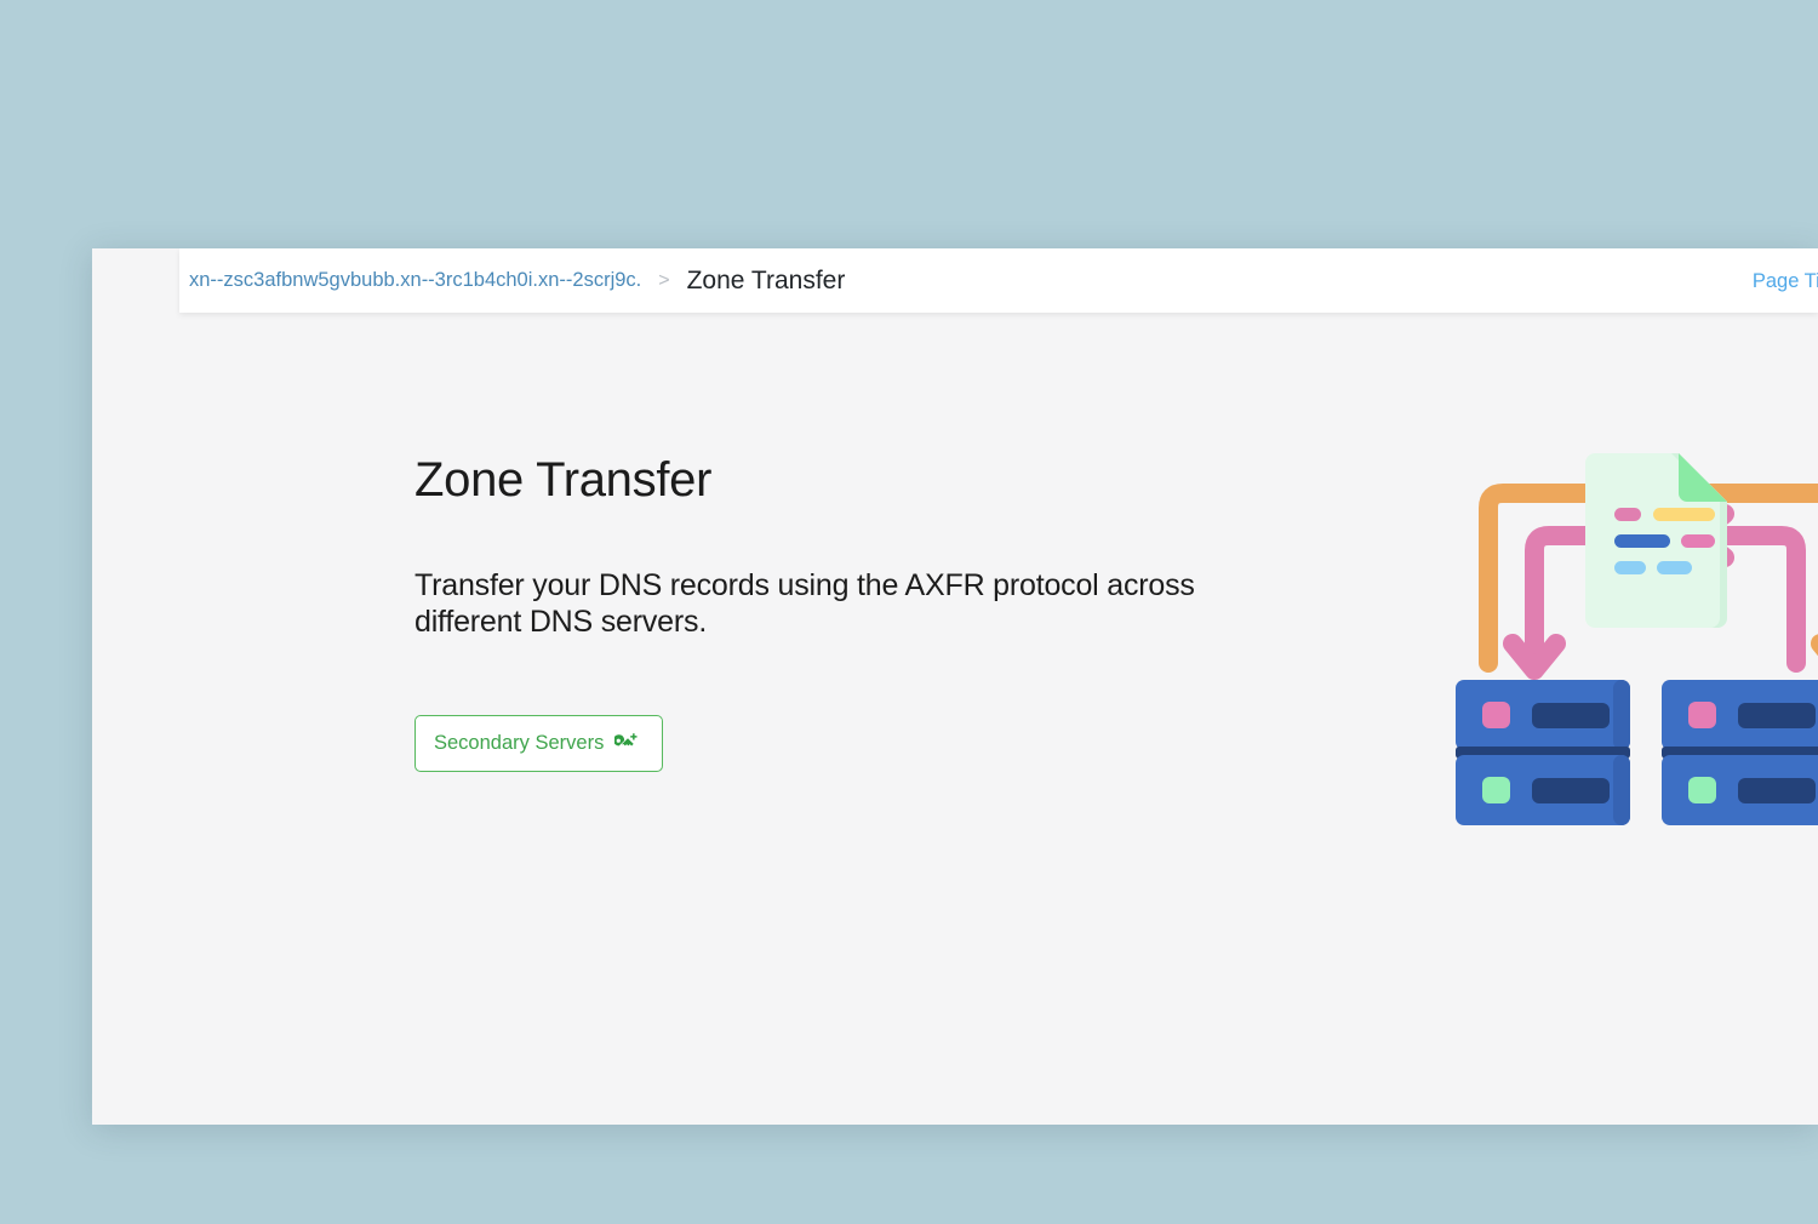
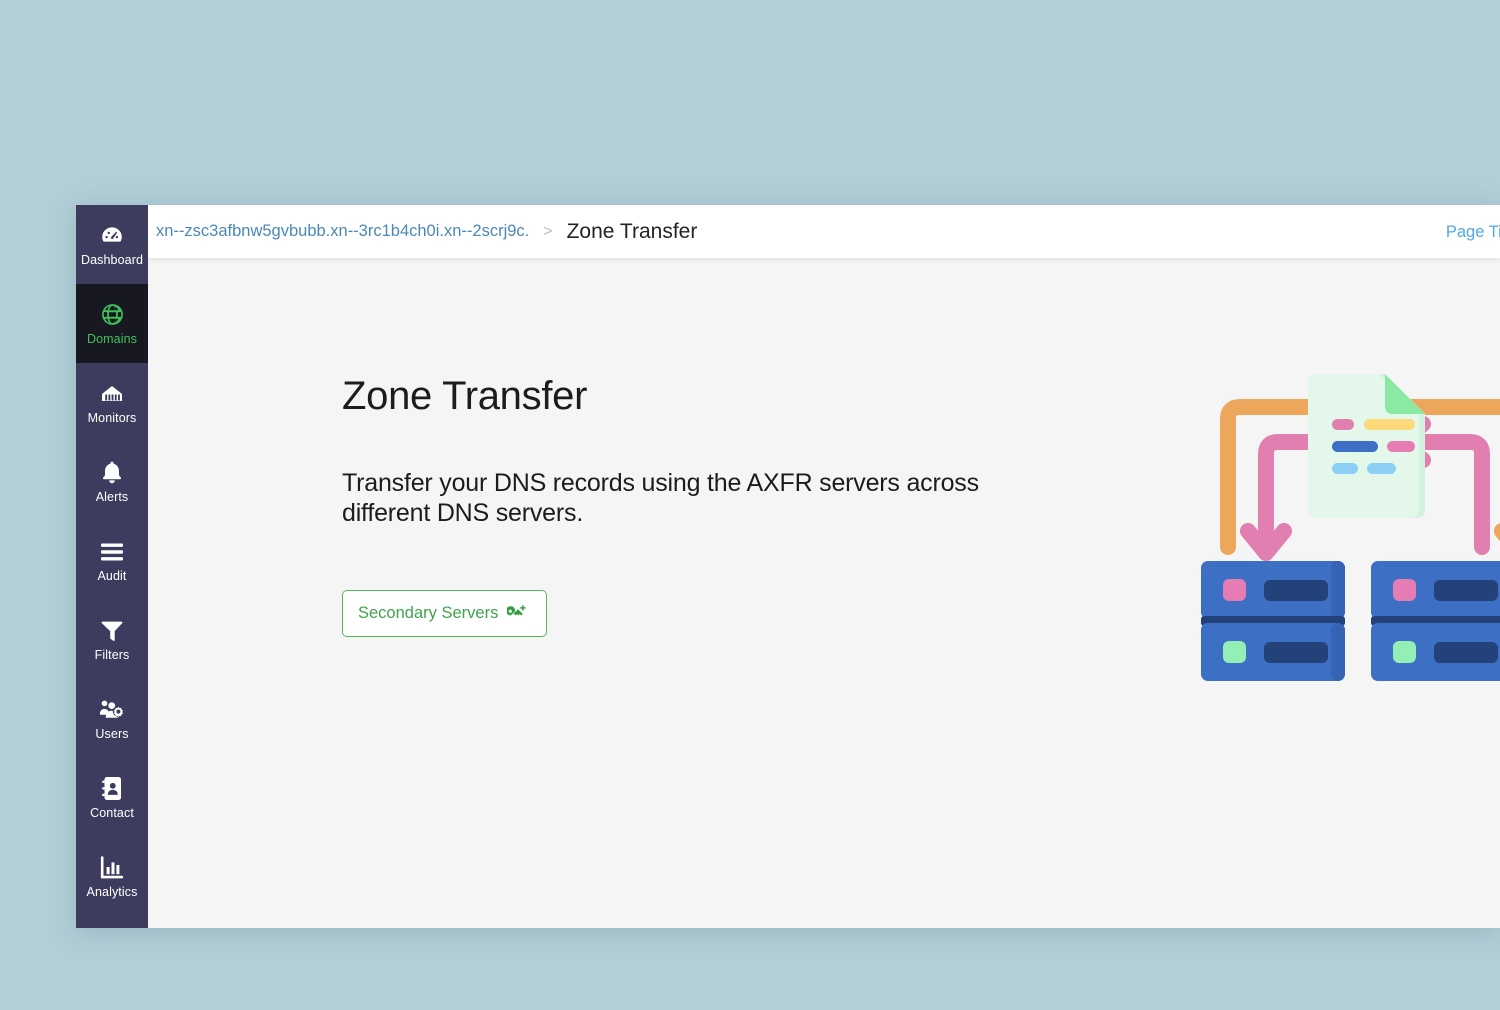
+ Dashboard
+ Domains
+ Monitors
+ Alerts
+ Audit
+ Filters
+ Users
+ Contact
+ Analytics
  xn--zsc3afbnw5gvbubb.xn--3rc1b4ch0i.xn--2scrj9c.
  >
  Zone Transfer
  Page T
  Zone Transfer
- Transfer your DNS records using the AXFR protocol across different DNS servers.
+ Transfer your DNS records using the AXFR servers across different DNS servers.
  Secondary Servers
